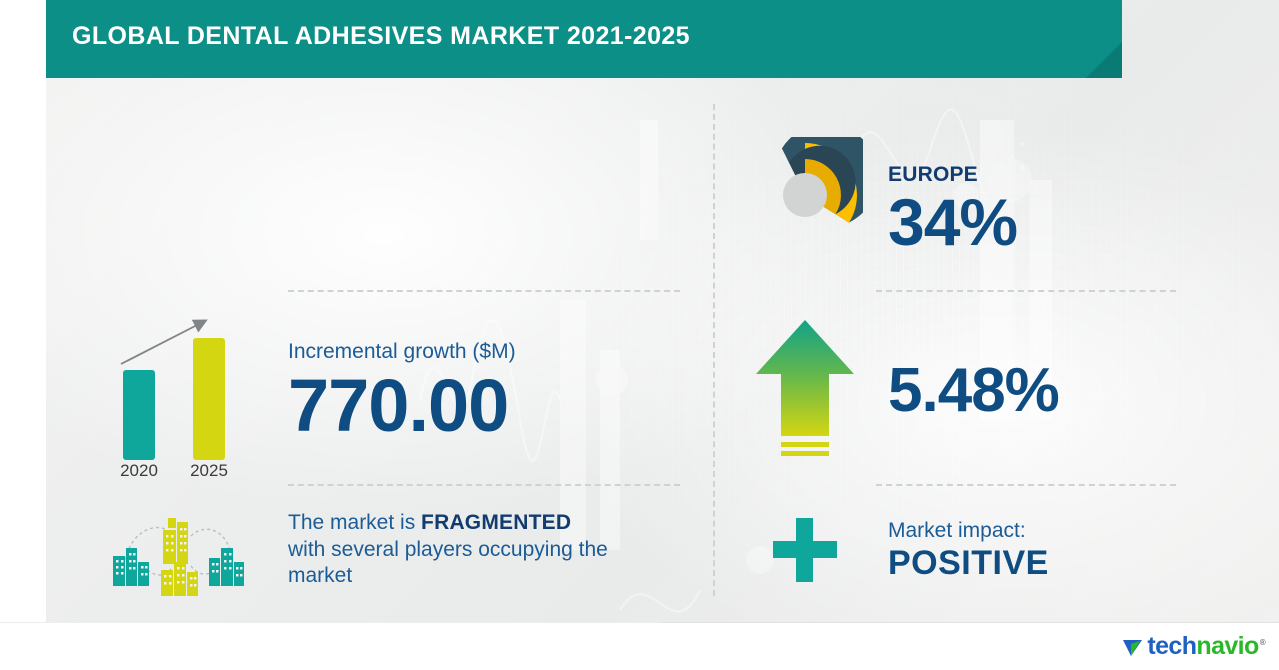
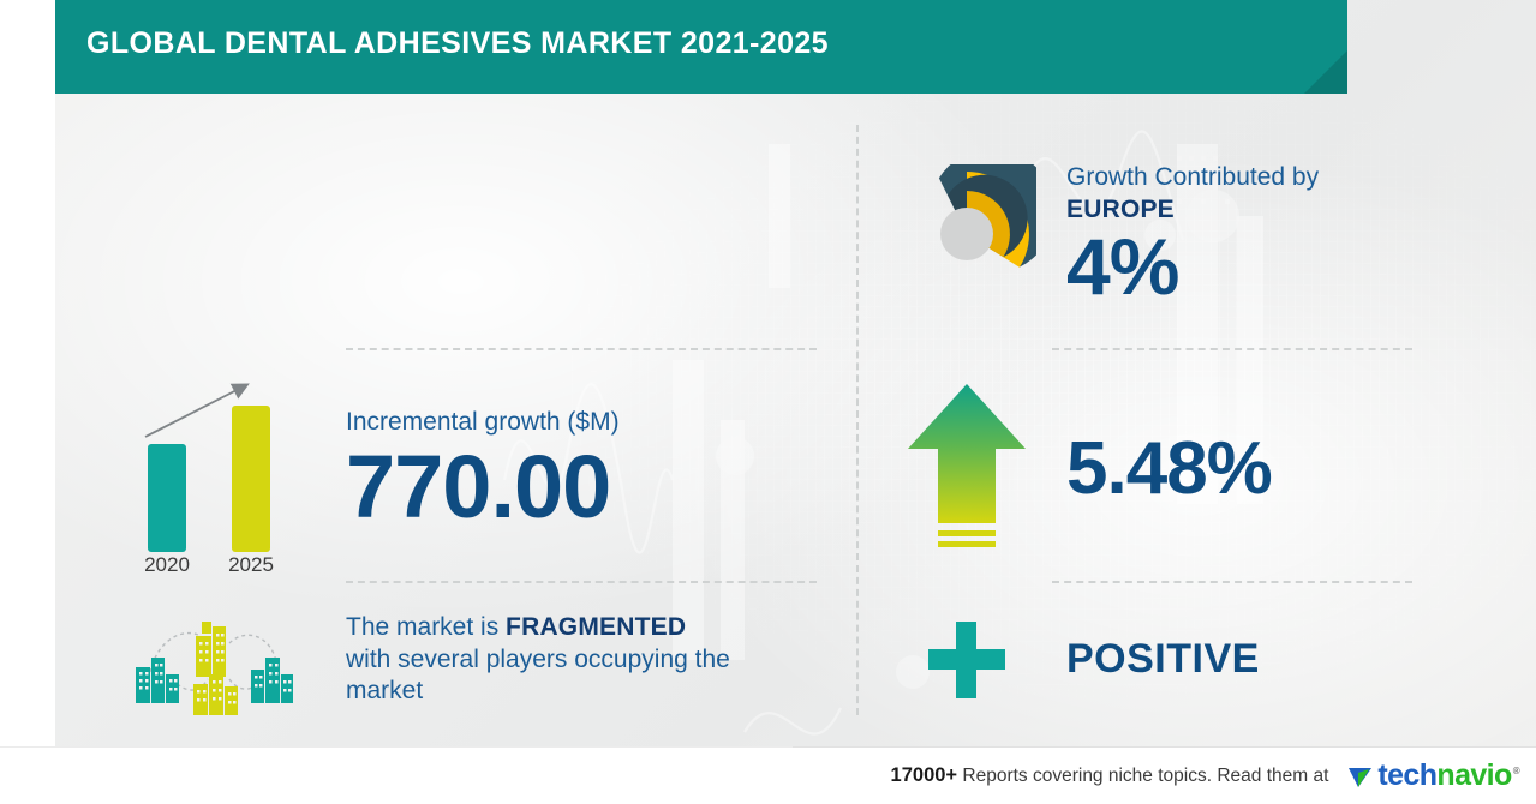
  GLOBAL DENTAL ADHESIVES MARKET 2021-2025
  2020
  2025
  Incremental growth ($M)
  770.00
  The market is FRAGMENTED
  with several players occupying the
  market
+ Growth Contributed by
  EUROPE
- 34%
+ 4%
  5.48%
- Market impact:
  POSITIVE
+ 17000+ Reports covering niche topics. Read them at
  technavio®
